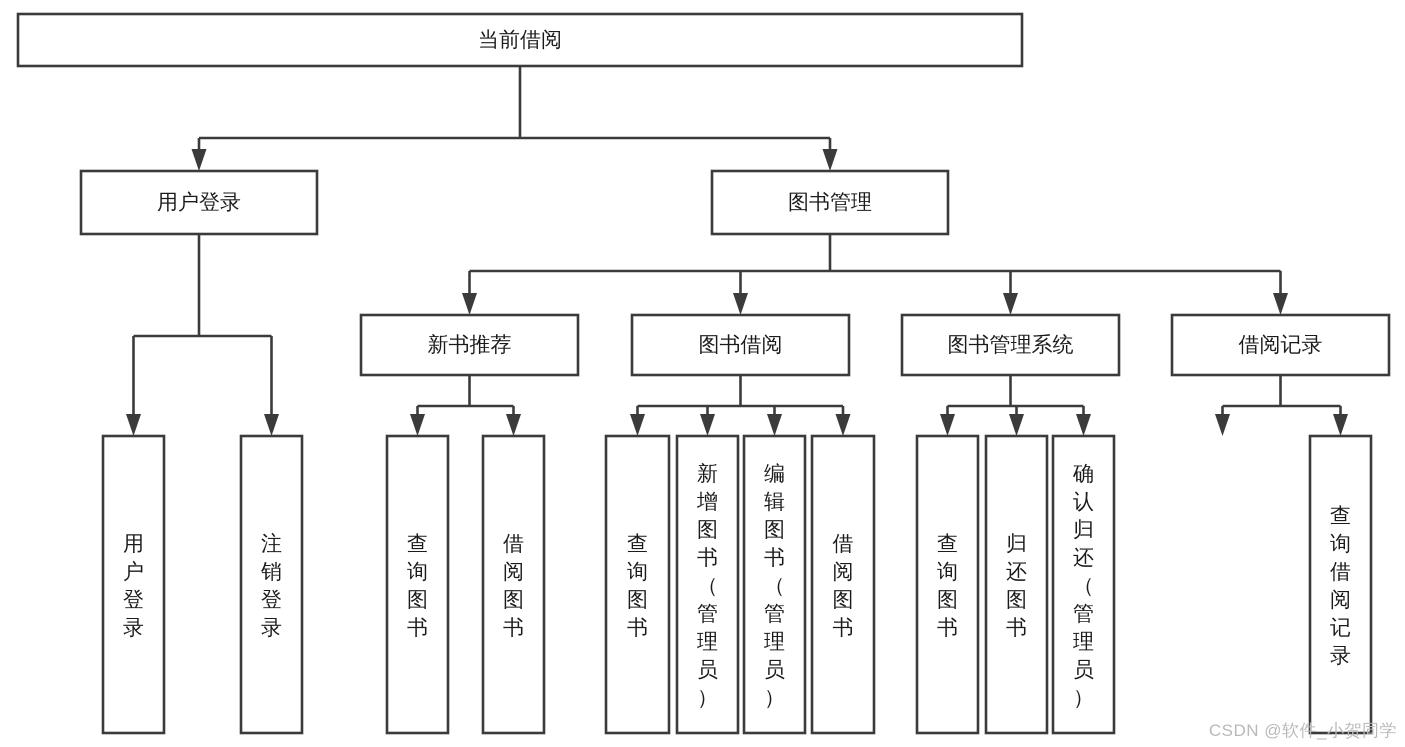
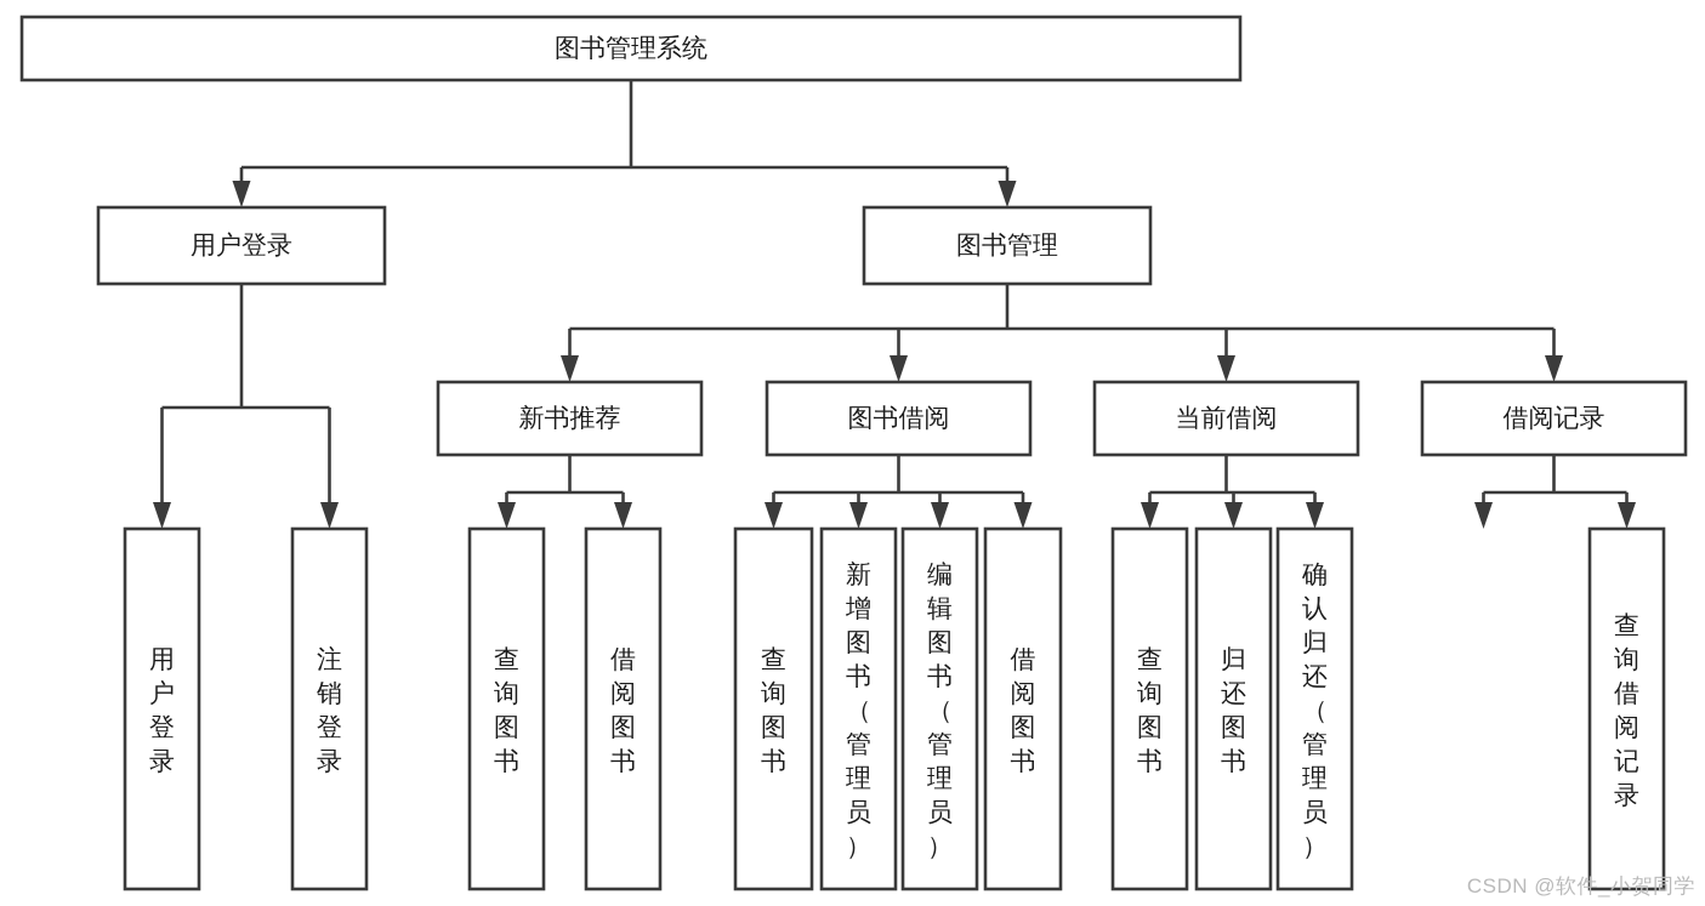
- 当前借阅
+ 图书管理系统
  用户登录
  图书管理
  新书推荐
  图书借阅
- 图书管理系统
+ 当前借阅
  借阅记录
  用户登录
  注销登录
  查询图书
  借阅图书
  查询图书
  新增图书（管理员）
  编辑图书（管理员）
  借阅图书
  查询图书
  归还图书
  确认归还（管理员）
  查询借阅记录
  CSDN @软件_小贺同学
